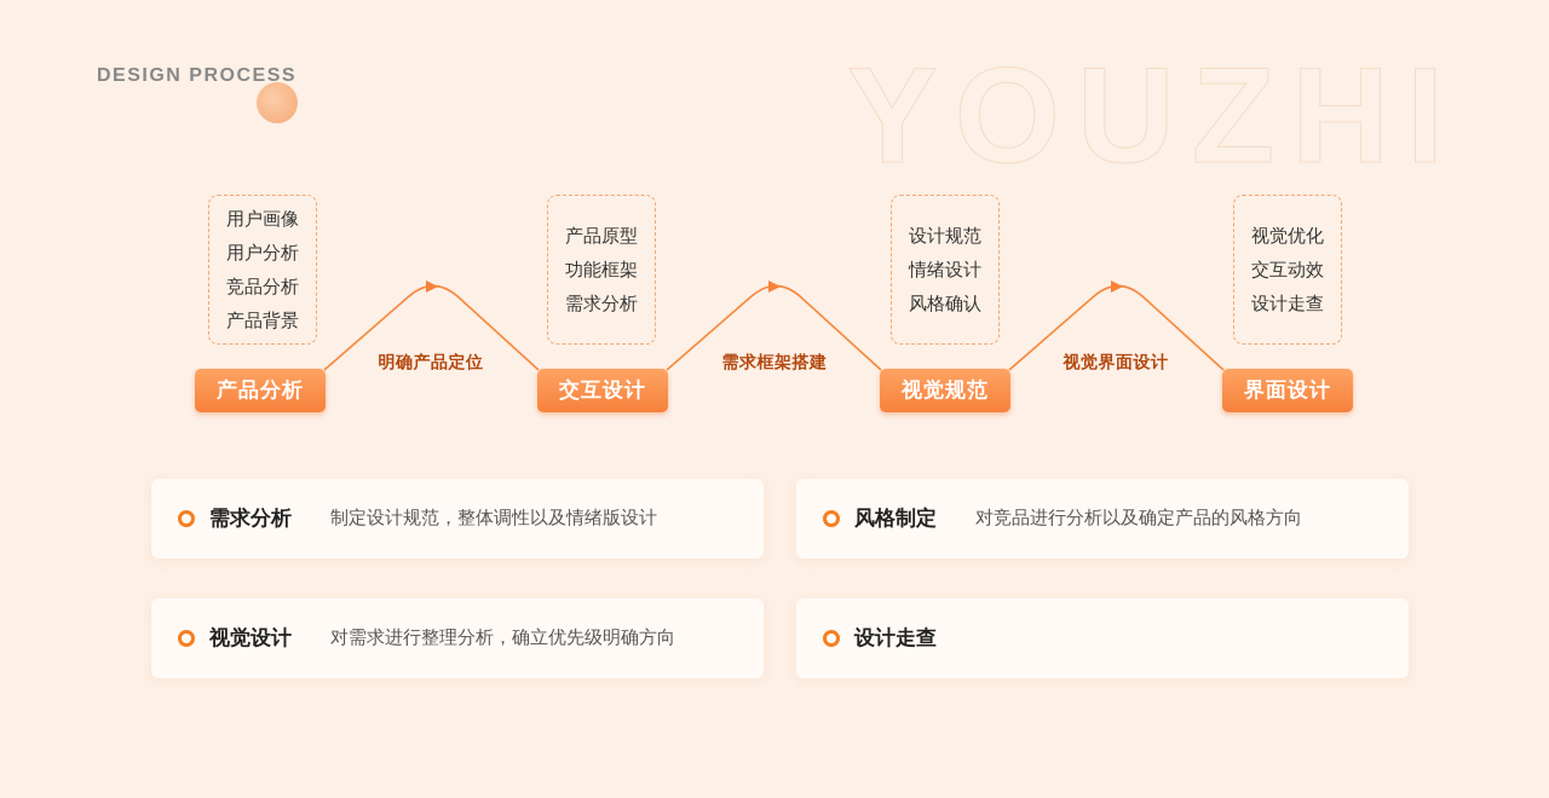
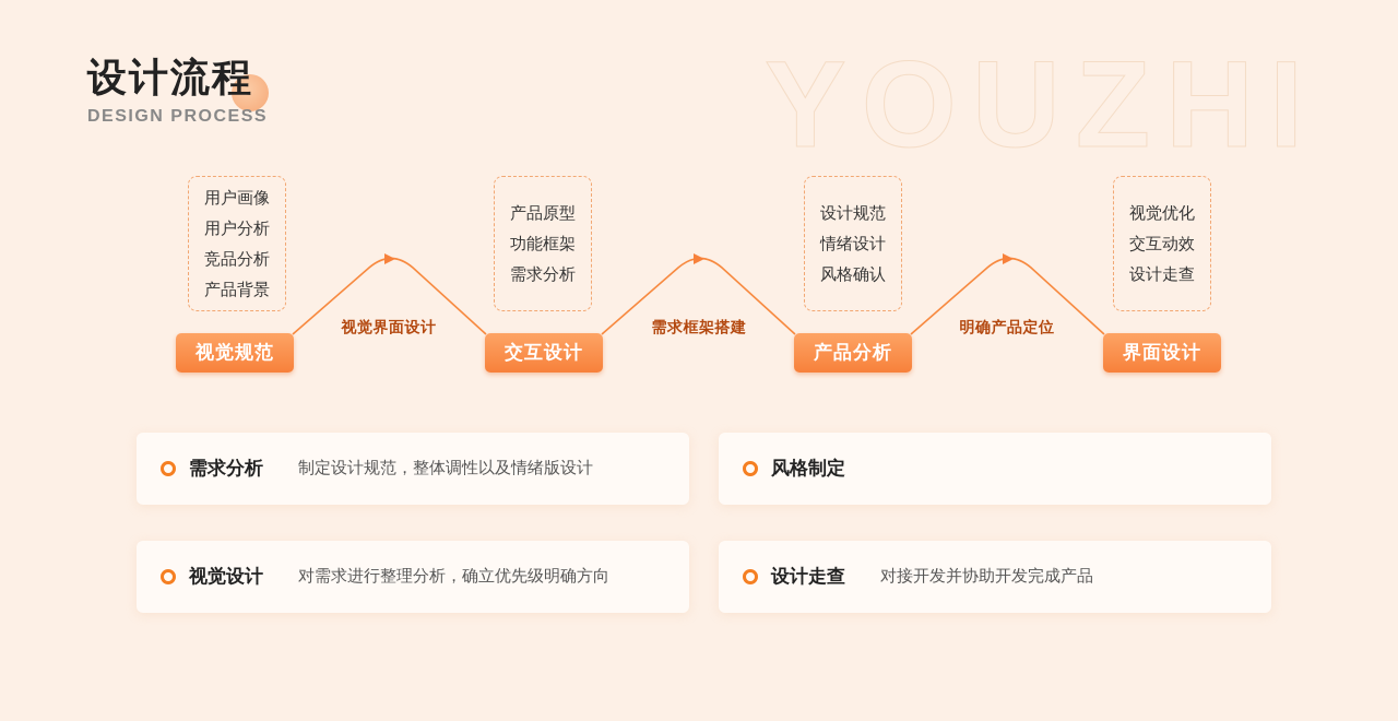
  YOUZHI
+ 设计流程
  DESIGN PROCESS
  用户画像
  用户分析
  竞品分析
  产品背景
  产品原型
  功能框架
  需求分析
  设计规范
  情绪设计
  风格确认
  视觉优化
  交互动效
  设计走查
- 产品分析
+ 视觉规范
  交互设计
- 视觉规范
+ 产品分析
  界面设计
- 明确产品定位
+ 视觉界面设计
  需求框架搭建
- 视觉界面设计
+ 明确产品定位
  需求分析
  制定设计规范，整体调性以及情绪版设计
  风格制定
- 对竞品进行分析以及确定产品的风格方向
  视觉设计
  对需求进行整理分析，确立优先级明确方向
  设计走查
+ 对接开发并协助开发完成产品
